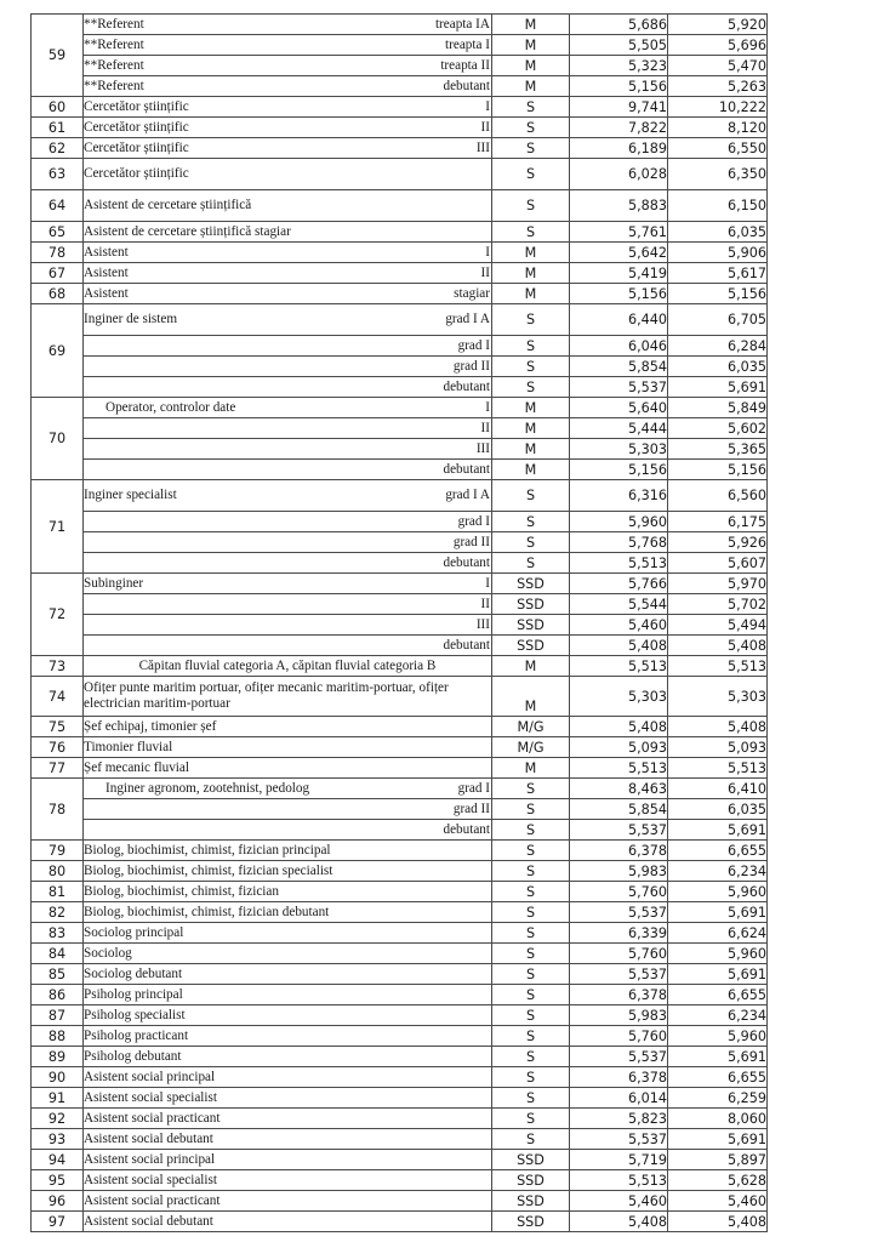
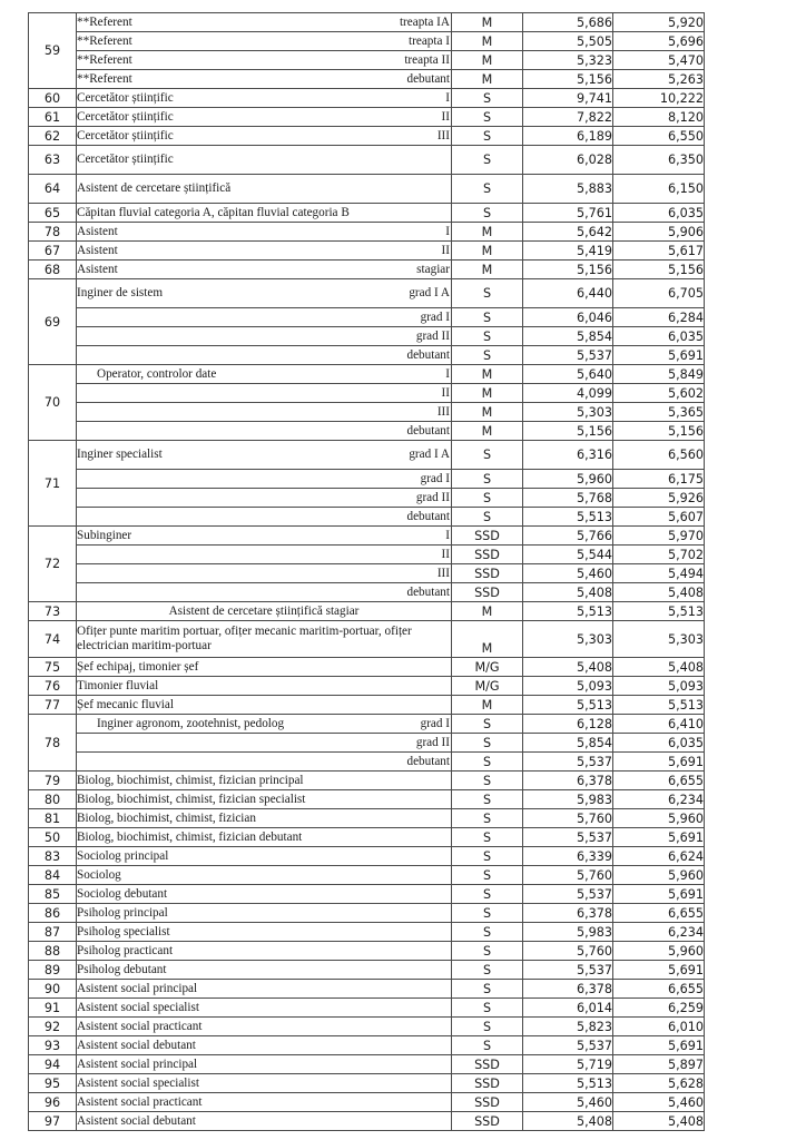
  59	**Referent treapta IA	M	5,686	5,920
  **Referent treapta I	M	5,505	5,696
  **Referent treapta II	M	5,323	5,470
  **Referent debutant	M	5,156	5,263
  60	Cercetător științific I	S	9,741	10,222
  61	Cercetător științific II	S	7,822	8,120
  62	Cercetător științific III	S	6,189	6,550
  63	Cercetător științific	S	6,028	6,350
  64	Asistent de cercetare științifică	S	5,883	6,150
- 65	Asistent de cercetare științifică stagiar	S	5,761	6,035
+ 65	Căpitan fluvial categoria A, căpitan fluvial categoria B	S	5,761	6,035
  78	Asistent I	M	5,642	5,906
  67	Asistent II	M	5,419	5,617
  68	Asistent stagiar	M	5,156	5,156
  69	Inginer de sistem grad I A	S	6,440	6,705
  grad I	S	6,046	6,284
  grad II	S	5,854	6,035
  debutant	S	5,537	5,691
  70	Operator, controlor date I	M	5,640	5,849
- II	M	5,444	5,602
+ II	M	4,099	5,602
  III	M	5,303	5,365
  debutant	M	5,156	5,156
  71	Inginer specialist grad I A	S	6,316	6,560
  grad I	S	5,960	6,175
  grad II	S	5,768	5,926
  debutant	S	5,513	5,607
  72	Subinginer I	SSD	5,766	5,970
  II	SSD	5,544	5,702
  III	SSD	5,460	5,494
  debutant	SSD	5,408	5,408
- 73	Căpitan fluvial categoria A, căpitan fluvial categoria B	M	5,513	5,513
+ 73	Asistent de cercetare științifică stagiar	M	5,513	5,513
  74	Ofițer punte maritim portuar, ofițer mecanic maritim-portuar, ofițer electrician maritim-portuar	M	5,303	5,303
  75	Șef echipaj, timonier șef	M/G	5,408	5,408
  76	Timonier fluvial	M/G	5,093	5,093
  77	Șef mecanic fluvial	M	5,513	5,513
- 78	Inginer agronom, zootehnist, pedolog grad I	S	8,463	6,410
+ 78	Inginer agronom, zootehnist, pedolog grad I	S	6,128	6,410
  grad II	S	5,854	6,035
  debutant	S	5,537	5,691
  79	Biolog, biochimist, chimist, fizician principal	S	6,378	6,655
  80	Biolog, biochimist, chimist, fizician specialist	S	5,983	6,234
  81	Biolog, biochimist, chimist, fizician	S	5,760	5,960
- 82	Biolog, biochimist, chimist, fizician debutant	S	5,537	5,691
+ 50	Biolog, biochimist, chimist, fizician debutant	S	5,537	5,691
  83	Sociolog principal	S	6,339	6,624
  84	Sociolog	S	5,760	5,960
  85	Sociolog debutant	S	5,537	5,691
  86	Psiholog principal	S	6,378	6,655
  87	Psiholog specialist	S	5,983	6,234
  88	Psiholog practicant	S	5,760	5,960
  89	Psiholog debutant	S	5,537	5,691
  90	Asistent social principal	S	6,378	6,655
  91	Asistent social specialist	S	6,014	6,259
- 92	Asistent social practicant	S	5,823	8,060
+ 92	Asistent social practicant	S	5,823	6,010
  93	Asistent social debutant	S	5,537	5,691
  94	Asistent social principal	SSD	5,719	5,897
  95	Asistent social specialist	SSD	5,513	5,628
  96	Asistent social practicant	SSD	5,460	5,460
  97	Asistent social debutant	SSD	5,408	5,408
